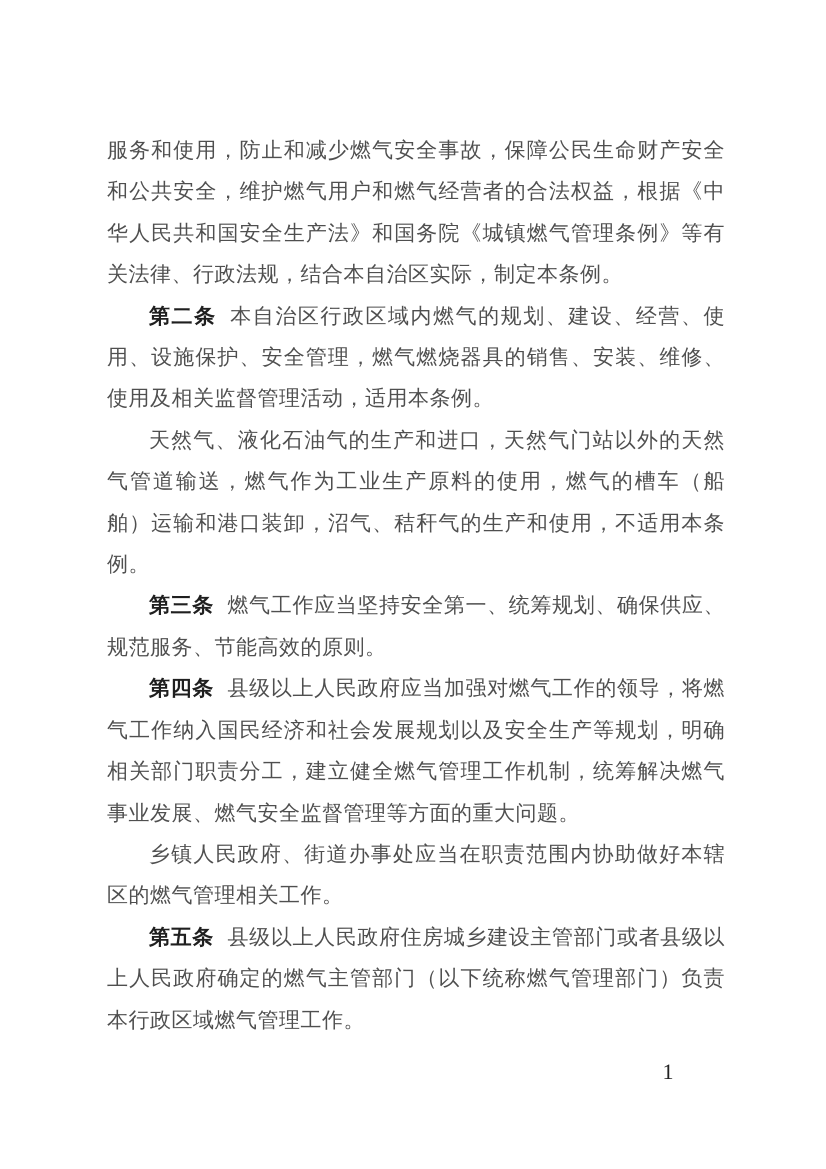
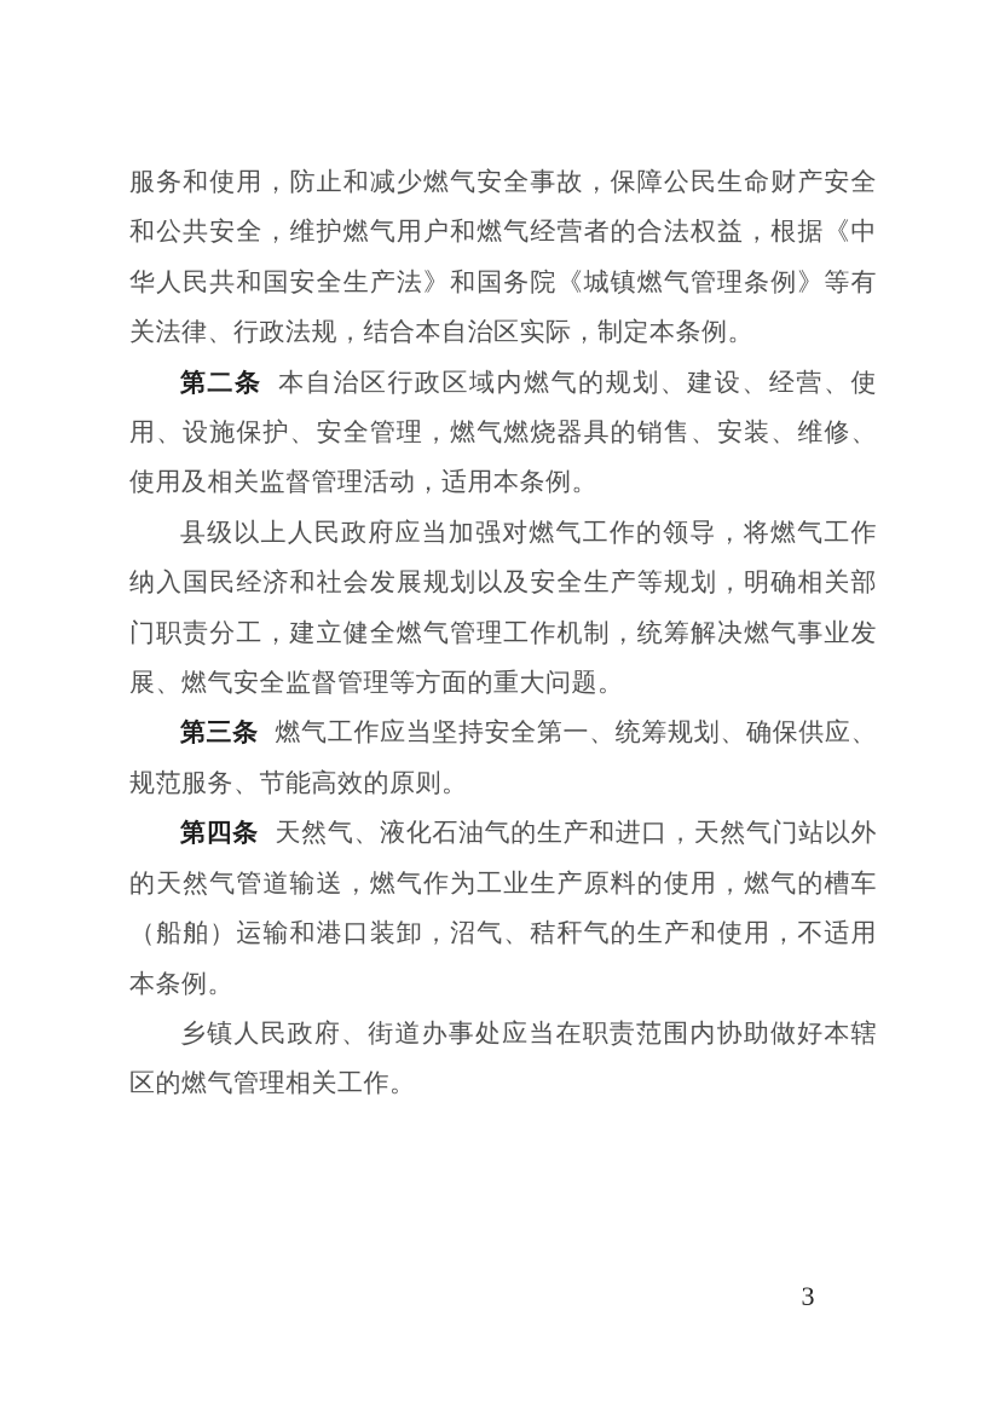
  服务和使用，防止和减少燃气安全事故，保障公民生命财产安全和公共安全，维护燃气用户和燃气经营者的合法权益，根据《中华人民共和国安全生产法》和国务院《城镇燃气管理条例》等有关法律、行政法规，结合本自治区实际，制定本条例。
  第二条 本自治区行政区域内燃气的规划、建设、经营、使用、设施保护、安全管理，燃气燃烧器具的销售、安装、维修、使用及相关监督管理活动，适用本条例。
- 天然气、液化石油气的生产和进口，天然气门站以外的天然气管道输送，燃气作为工业生产原料的使用，燃气的槽车（船舶）运输和港口装卸，沼气、秸秆气的生产和使用，不适用本条例。
+ 县级以上人民政府应当加强对燃气工作的领导，将燃气工作纳入国民经济和社会发展规划以及安全生产等规划，明确相关部门职责分工，建立健全燃气管理工作机制，统筹解决燃气事业发展、燃气安全监督管理等方面的重大问题。
  第三条 燃气工作应当坚持安全第一、统筹规划、确保供应、规范服务、节能高效的原则。
- 第四条 县级以上人民政府应当加强对燃气工作的领导，将燃气工作纳入国民经济和社会发展规划以及安全生产等规划，明确相关部门职责分工，建立健全燃气管理工作机制，统筹解决燃气事业发展、燃气安全监督管理等方面的重大问题。
+ 第四条 天然气、液化石油气的生产和进口，天然气门站以外的天然气管道输送，燃气作为工业生产原料的使用，燃气的槽车（船舶）运输和港口装卸，沼气、秸秆气的生产和使用，不适用本条例。
  乡镇人民政府、街道办事处应当在职责范围内协助做好本辖区的燃气管理相关工作。
- 第五条 县级以上人民政府住房城乡建设主管部门或者县级以上人民政府确定的燃气主管部门（以下统称燃气管理部门）负责本行政区域燃气管理工作。
- 1
+ 3
